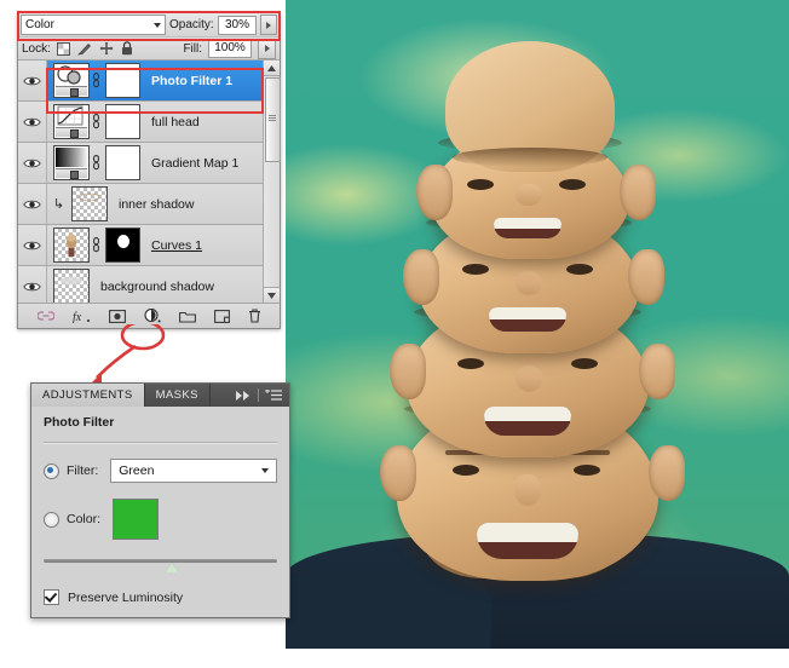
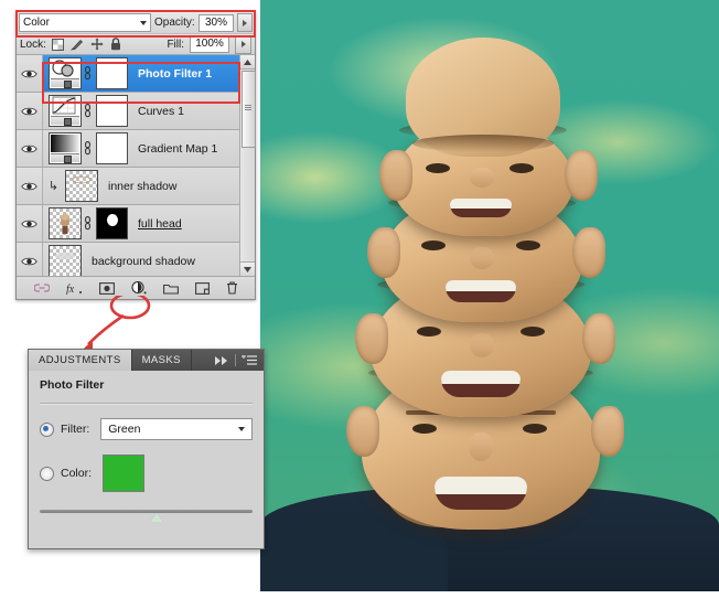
  Color
  Opacity:
  30%
  Lock:
  Fill:
  100%
  Photo Filter 1
- full head
+ Curves 1
  Gradient Map 1
  ↳
  inner shadow
- Curves 1
+ full head
  background shadow
  fx
  ADJUSTMENTS
  MASKS
  Photo Filter
  Filter:
  Green
  Color:
- Preserve Luminosity
